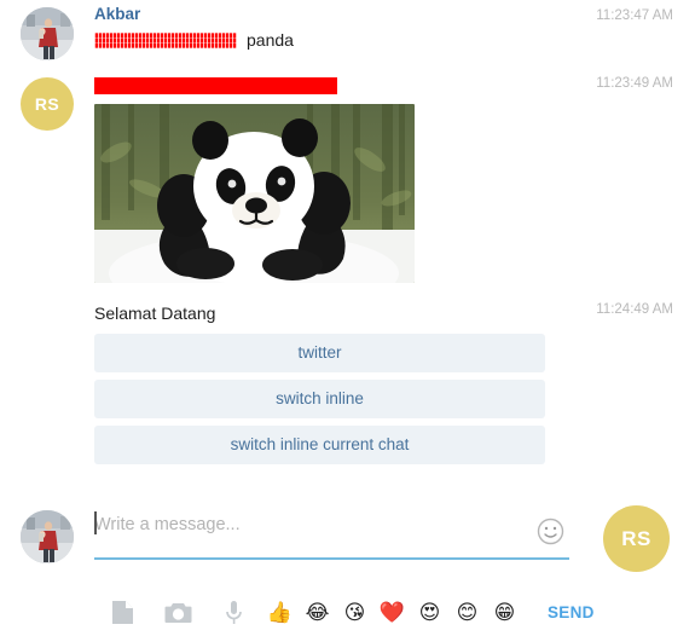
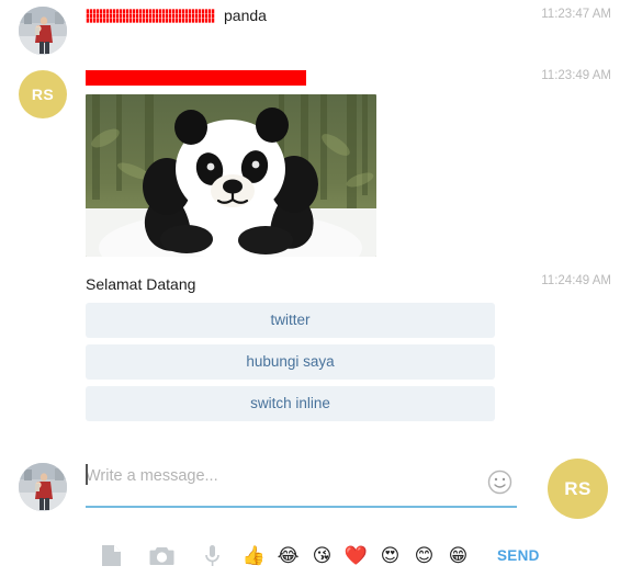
- Akbar
  panda
  11:23:47 AM
  RS
  11:23:49 AM
  Selamat Datang
  twitter
+ hubungi saya
  switch inline
- switch inline current chat
  11:24:49 AM
  Write a message...
  RS
  👍
  😂
  😘
  ❤️
  😍
  😊
  😁
  SEND
